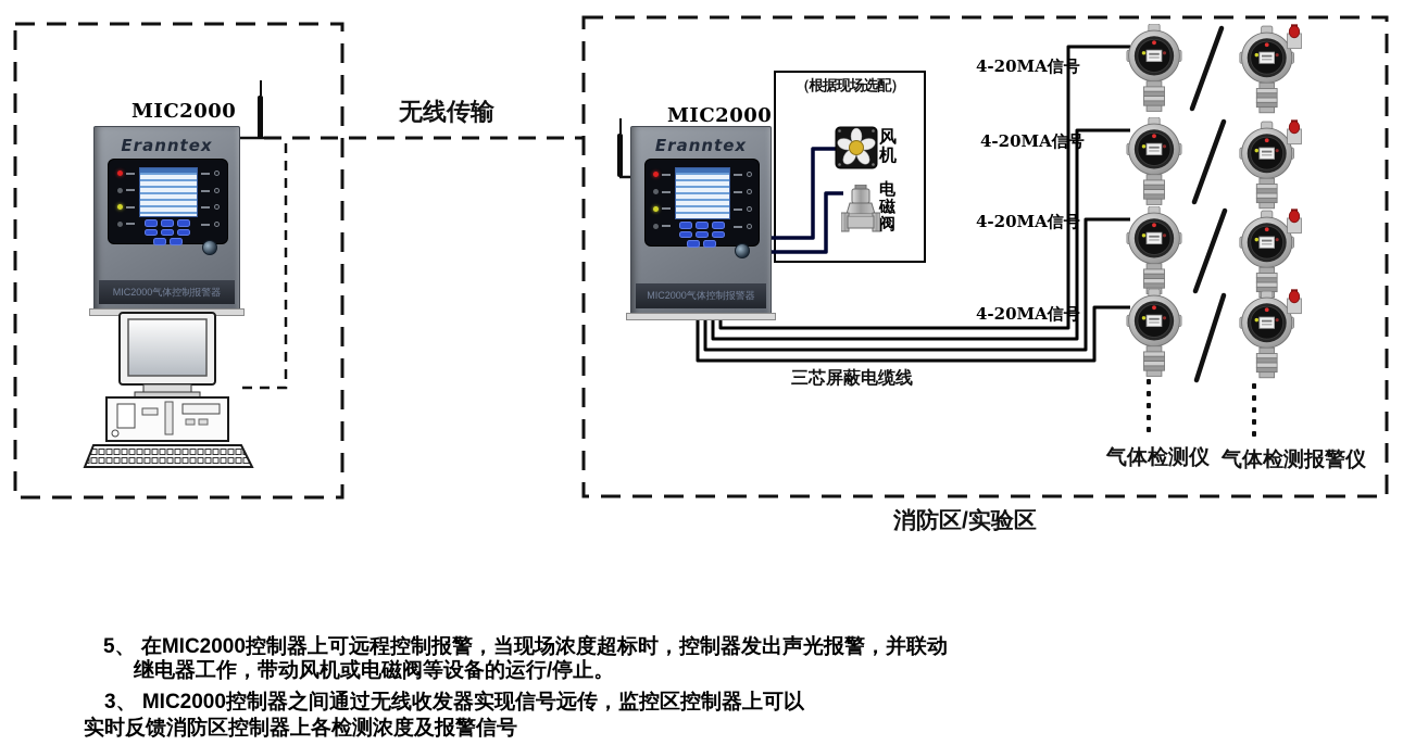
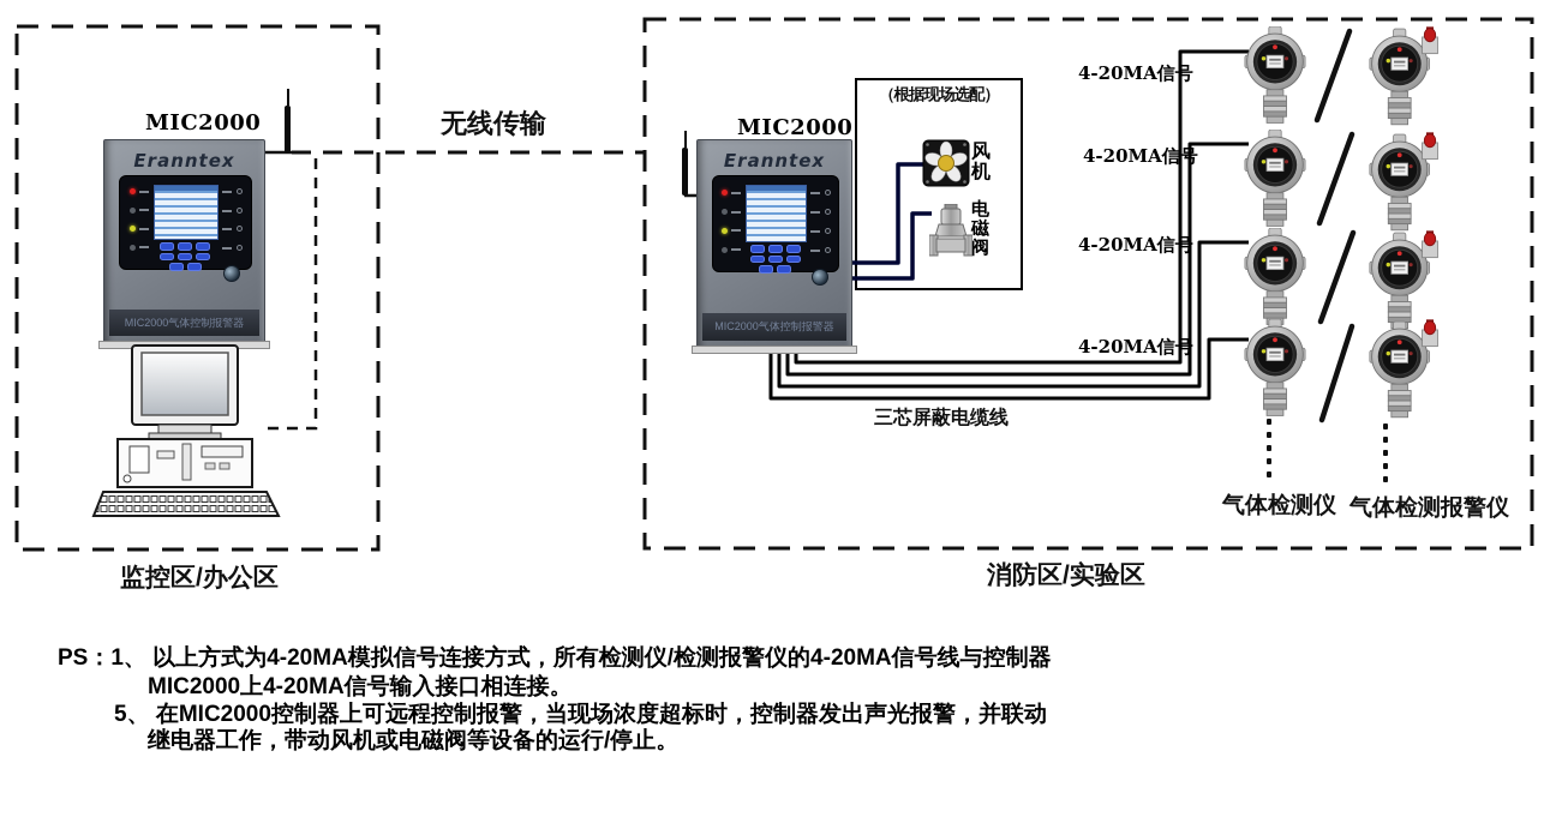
  MIC2000
  Eranntex
  MIC2000气体控制报警器
+ 监控区/办公区
  无线传输
  MIC2000
  Eranntex
  MIC2000气体控制报警器
  （根据现场选配）
  风机
  电磁阀
  三芯屏蔽电缆线
  4-20MA信号
  4-20MA信号
  4-20MA信号
  4-20MA信号
  气体检测仪
  气体检测报警仪
  消防区/实验区
+ PS：1、 以上方式为4-20MA模拟信号连接方式，所有检测仪/检测报警仪的4-20MA信号线与控制器
+ MIC2000上4-20MA信号输入接口相连接。
  5、 在MIC2000控制器上可远程控制报警，当现场浓度超标时，控制器发出声光报警，并联动
  继电器工作，带动风机或电磁阀等设备的运行/停止。
- 3、 MIC2000控制器之间通过无线收发器实现信号远传，监控区控制器上可以
- 实时反馈消防区控制器上各检测浓度及报警信号
